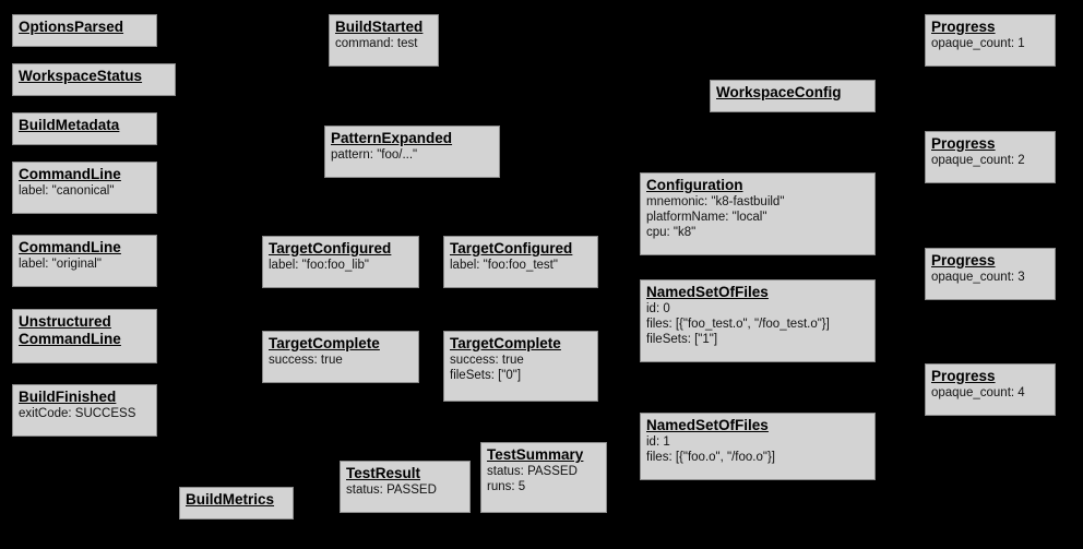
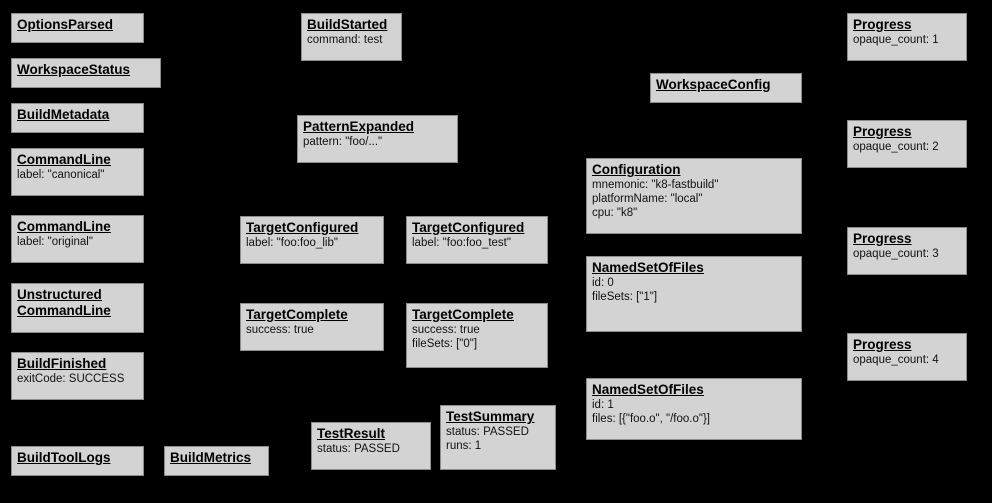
  OptionsParsed
  WorkspaceStatus
  BuildMetadata
  CommandLine
  label: "canonical"
  CommandLine
  label: "original"
  Unstructured
  CommandLine
  BuildFinished
  exitCode: SUCCESS
+ BuildToolLogs
  BuildMetrics
  BuildStarted
  command: test
  PatternExpanded
  pattern: "foo/..."
  TargetConfigured
  label: "foo:foo_lib"
  TargetConfigured
  label: "foo:foo_test"
  TargetComplete
  success: true
  TargetComplete
  success: true
  fileSets: ["0"]
  TestResult
  status: PASSED
  TestSummary
  status: PASSED
- runs: 5
+ runs: 1
  WorkspaceConfig
  Configuration
  mnemonic: "k8-fastbuild"
  platformName: "local"
  cpu: "k8"
  NamedSetOfFiles
  id: 0
- files: [{"foo_test.o", "/foo_test.o"}]
  fileSets: ["1"]
  NamedSetOfFiles
  id: 1
  files: [{"foo.o", "/foo.o"}]
  Progress
  opaque_count: 1
  Progress
  opaque_count: 2
  Progress
  opaque_count: 3
  Progress
  opaque_count: 4
